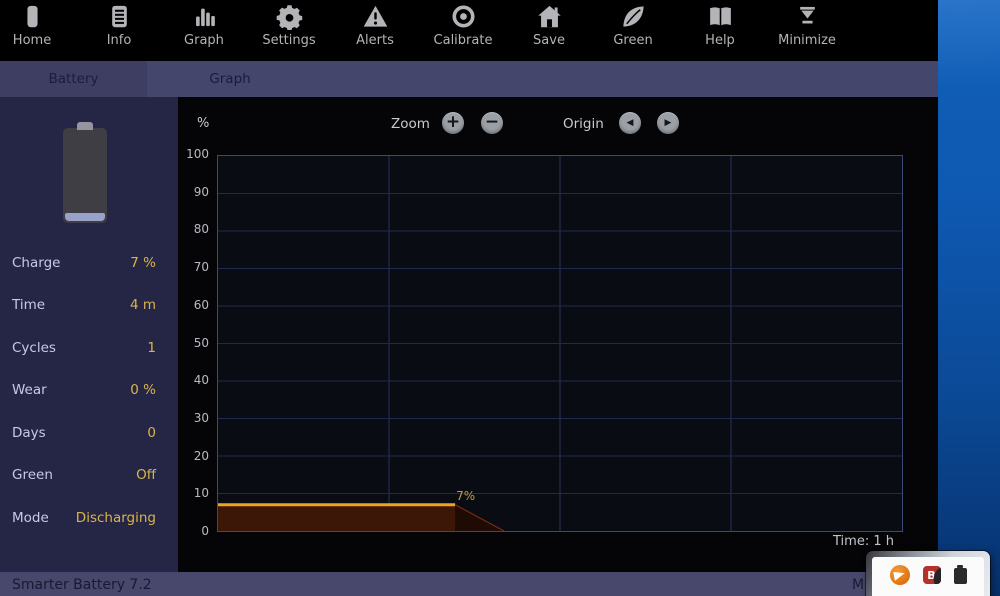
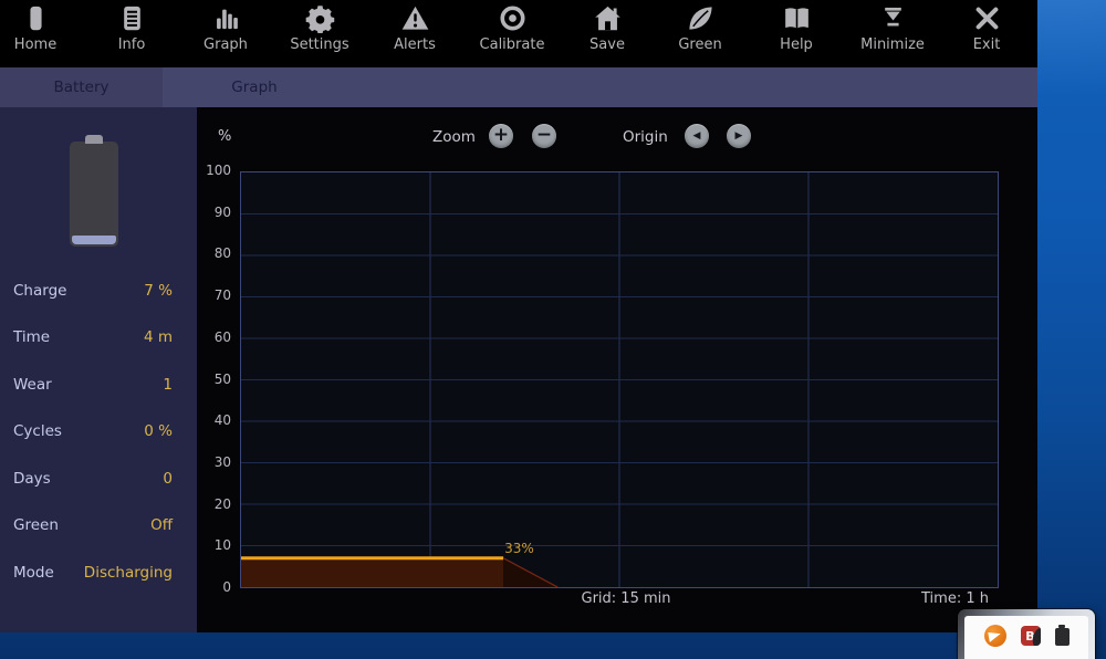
  Home
  Info
  Graph
  Settings
  Alerts
  Calibrate
  Save
  Green
  Help
  Minimize
+ Exit
  Battery
  Graph
  Charge
  7 %
  Time
  4 m
- Cycles
+ Wear
  1
- Wear
+ Cycles
  0 %
  Days
  0
  Green
  Off
  Mode
  Discharging
  %
  Zoom
  +
  −
  Origin
  ◀
  ▶
  100
  90
  80
  70
  60
  50
  40
  30
  20
  10
  0
- 7%
+ 33%
+ Grid: 15 min
  Time: 1 h
- Smarter Battery 7.2
- M
  B
